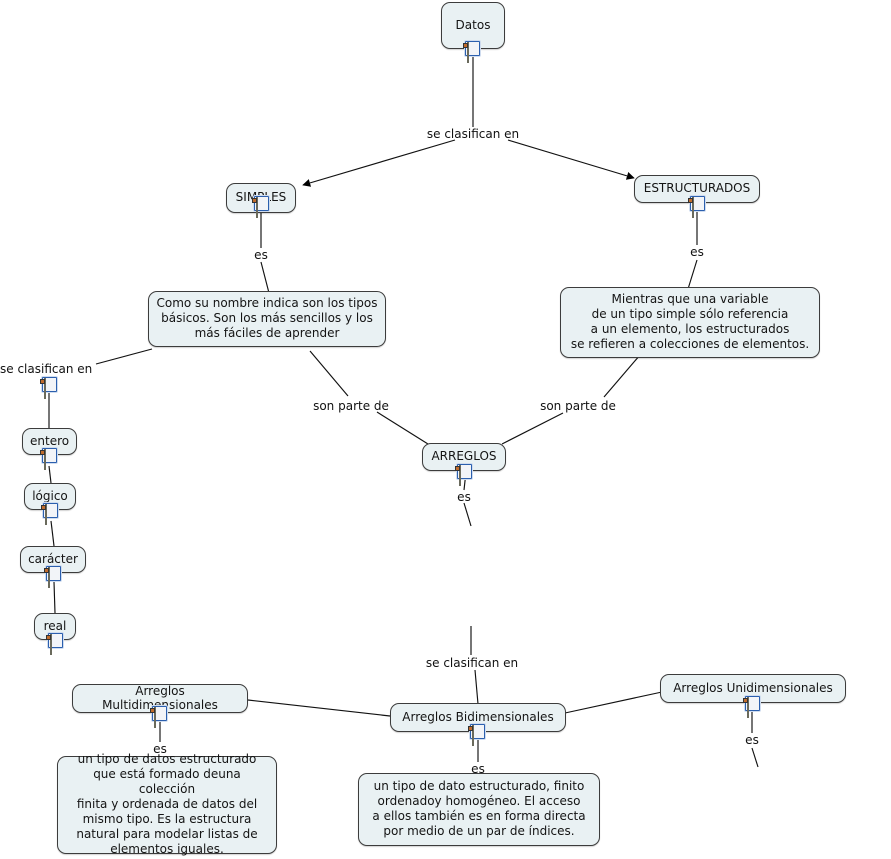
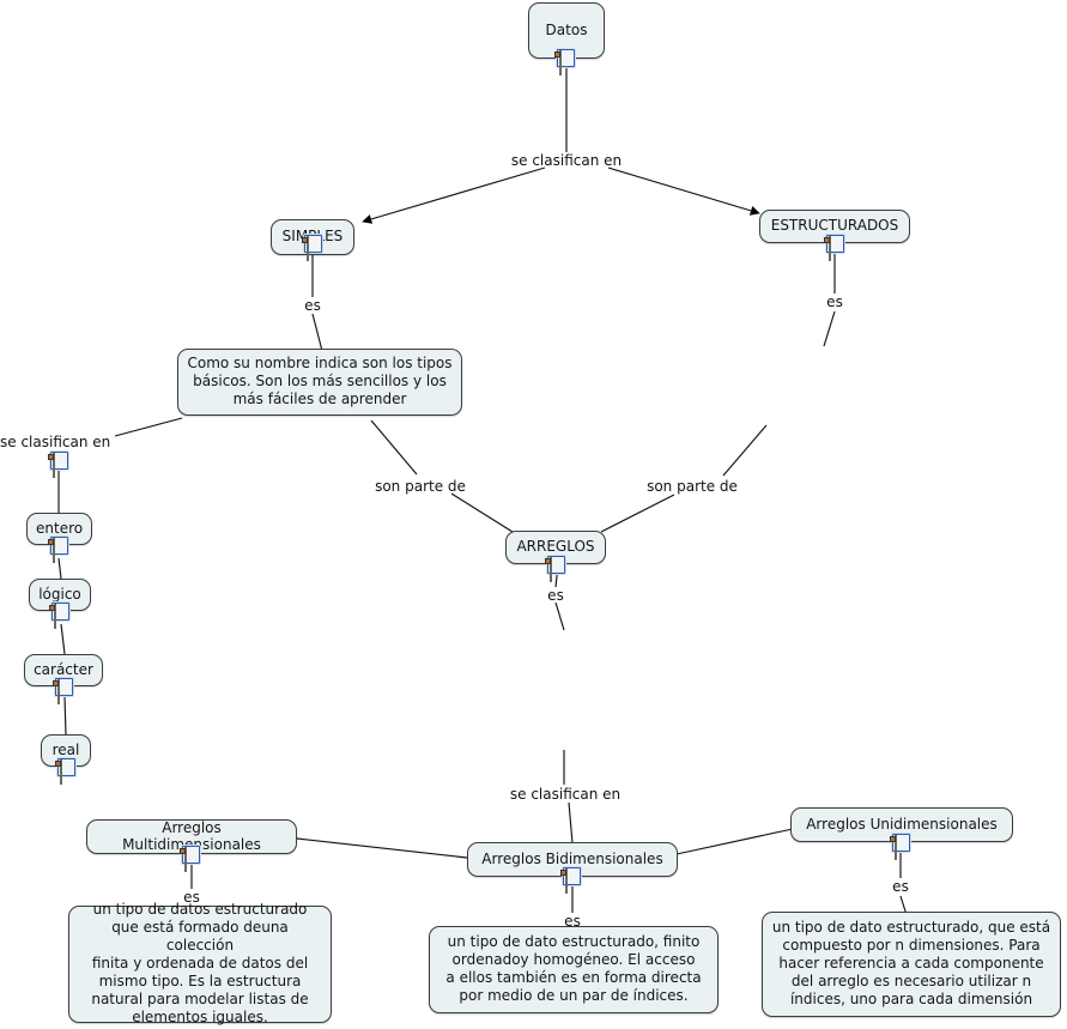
  Datos
  ESTRUCTURADOS
  Como su nombre indica son los tipos
  básicos. Son los más sencillos y los
  más fáciles de aprender
- Mientras que una variable
- de un tipo simple sólo referencia
- a un elemento, los estructurados
- se refieren a colecciones de elementos.
  entero
  lógico
  carácter
  real
  ARREGLOS
  Arreglos Multidimensionales
  Arreglos Bidimensionales
  Arreglos Unidimensionales
  un tipo de datos estructurado
  que está formado deuna colección
  finita y ordenada de datos del
  mismo tipo. Es la estructura
  natural para modelar listas de
  elementos iguales.
  un tipo de dato estructurado, finito
  ordenadoy homogéneo. El acceso
  a ellos también es en forma directa
  por medio de un par de índices.
+ un tipo de dato estructurado, que está
+ compuesto por n dimensiones. Para
+ hacer referencia a cada componente
+ del arreglo es necesario utilizar n
+ índices, uno para cada dimensión
  se clasifican en
  es
  es
  se clasifican en
  son parte de
  son parte de
  es
  se clasifican en
  es
  es
  es
